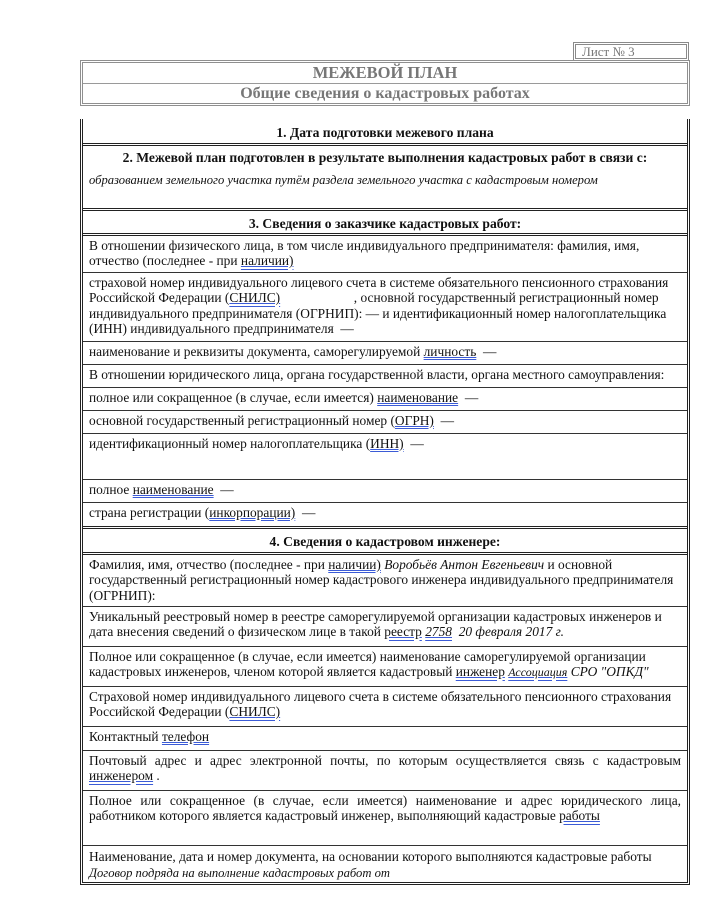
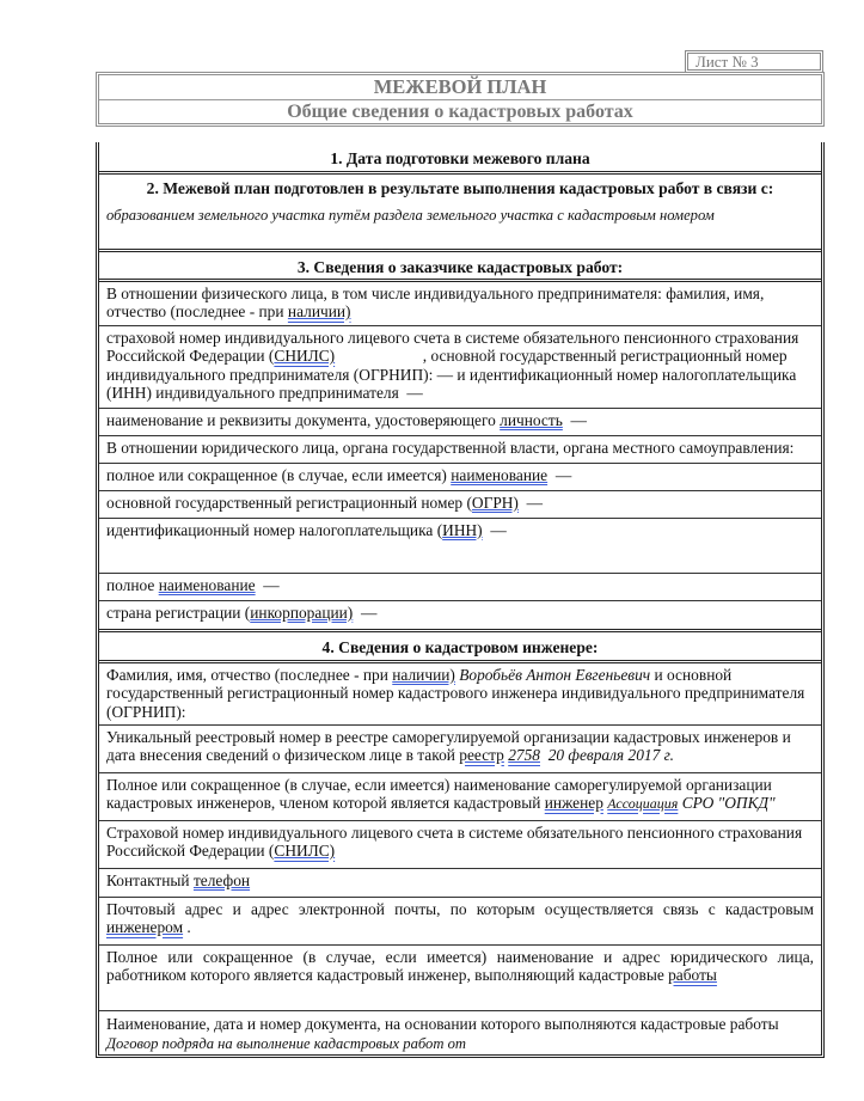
  Лист № 3
  МЕЖЕВОЙ ПЛАН
  Общие сведения о кадастровых работах
  1. Дата подготовки межевого плана
  2. Межевой план подготовлен в результате выполнения кадастровых работ в связи с:
  образованием земельного участка путём раздела земельного участка с кадастровым номером
  3. Сведения о заказчике кадастровых работ:
  В отношении физического лица, в том числе индивидуального предпринимателя: фамилия, имя, отчество (последнее - при наличии)
  страховой номер индивидуального лицевого счета в системе обязательного пенсионного страхования Российской Федерации (СНИЛС) , основной государственный регистрационный номер индивидуального предпринимателя (ОГРНИП): — и идентификационный номер налогоплательщика (ИНН) индивидуального предпринимателя —
- наименование и реквизиты документа, саморегулируемой личность —
+ наименование и реквизиты документа, удостоверяющего личность —
  В отношении юридического лица, органа государственной власти, органа местного самоуправления:
  полное или сокращенное (в случае, если имеется) наименование —
  основной государственный регистрационный номер (ОГРН) —
  идентификационный номер налогоплательщика (ИНН) —
  полное наименование —
  страна регистрации (инкорпорации) —
  4. Сведения о кадастровом инженере:
  Фамилия, имя, отчество (последнее - при наличии) Воробьёв Антон Евгеньевич и основной государственный регистрационный номер кадастрового инженера индивидуального предпринимателя (ОГРНИП):
  Уникальный реестровый номер в реестре саморегулируемой организации кадастровых инженеров и дата внесения сведений о физическом лице в такой реестр 2758 20 февраля 2017 г.
  Полное или сокращенное (в случае, если имеется) наименование саморегулируемой организации кадастровых инженеров, членом которой является кадастровый инженер Ассоциация СРО "ОПКД"
  Страховой номер индивидуального лицевого счета в системе обязательного пенсионного страхования Российской Федерации (СНИЛС)
  Контактный телефон
  Почтовый адрес и адрес электронной почты, по которым осуществляется связь с кадастровым инженером .
  Полное или сокращенное (в случае, если имеется) наименование и адрес юридического лица, работником которого является кадастровый инженер, выполняющий кадастровые работы
  Наименование, дата и номер документа, на основании которого выполняются кадастровые работы
  Договор подряда на выполнение кадастровых работ от
